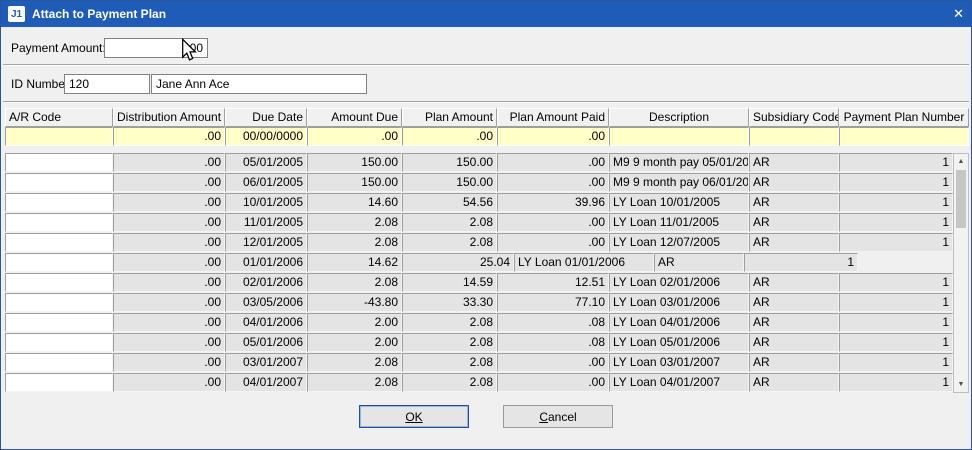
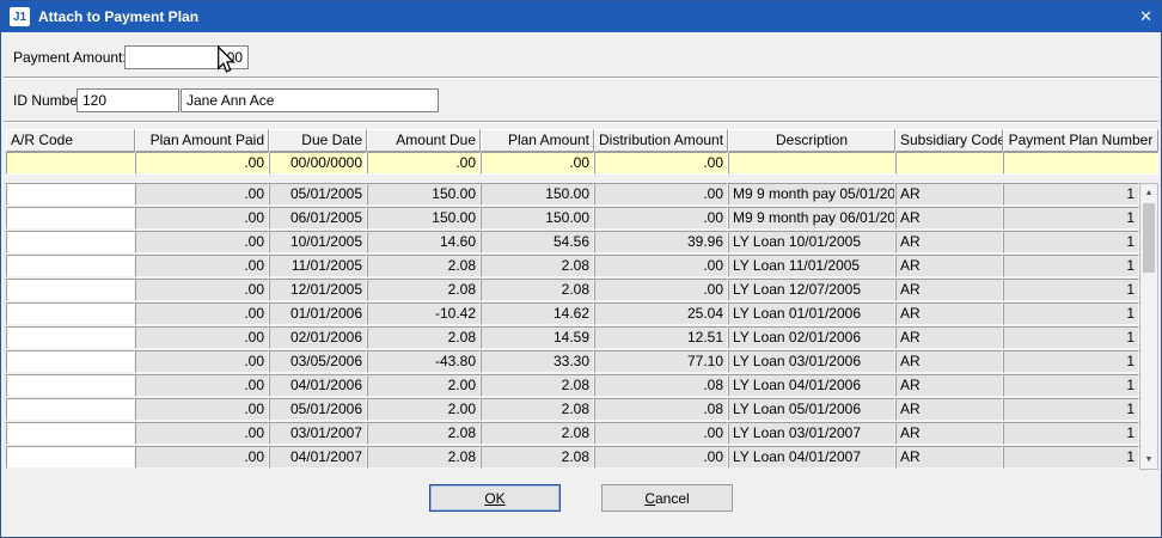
  J1
  Attach to Payment Plan
  ✕
  Payment Amount
  ID Numbe
  120
  Jane Ann Ace
  A/R Code
- Distribution Amount
+ Plan Amount Paid
  Due Date
  Amount Due
  Plan Amount
- Plan Amount Paid
+ Distribution Amount
  Description
  Subsidiary Code
  Payment Plan Number
  .00
  00/00/0000
  .00
  .00
  .00
  .00
  05/01/2005
  150.00
  150.00
  .00
  M9 9 month pay 05/01/20
  AR
  1
  .00
  06/01/2005
  150.00
  150.00
  .00
  M9 9 month pay 06/01/20
  AR
  1
  .00
  10/01/2005
  14.60
  54.56
  39.96
  LY Loan 10/01/2005
  AR
  1
  .00
  11/01/2005
  2.08
  2.08
  .00
  LY Loan 11/01/2005
  AR
  1
  .00
  12/01/2005
  2.08
  2.08
  .00
  LY Loan 12/07/2005
  AR
  1
  .00
  01/01/2006
+ -10.42
  14.62
  25.04
  LY Loan 01/01/2006
  AR
  1
  .00
  02/01/2006
  2.08
  14.59
  12.51
  LY Loan 02/01/2006
  AR
  1
  .00
  03/05/2006
  -43.80
  33.30
  77.10
  LY Loan 03/01/2006
  AR
  1
  .00
  04/01/2006
  2.00
  2.08
  .08
  LY Loan 04/01/2006
  AR
  1
  .00
  05/01/2006
  2.00
  2.08
  .08
  LY Loan 05/01/2006
  AR
  1
  .00
  03/01/2007
  2.08
  2.08
  .00
  LY Loan 03/01/2007
  AR
  1
  .00
  04/01/2007
  2.08
  2.08
  .00
  LY Loan 04/01/2007
  AR
  1
  OK
  Cancel
